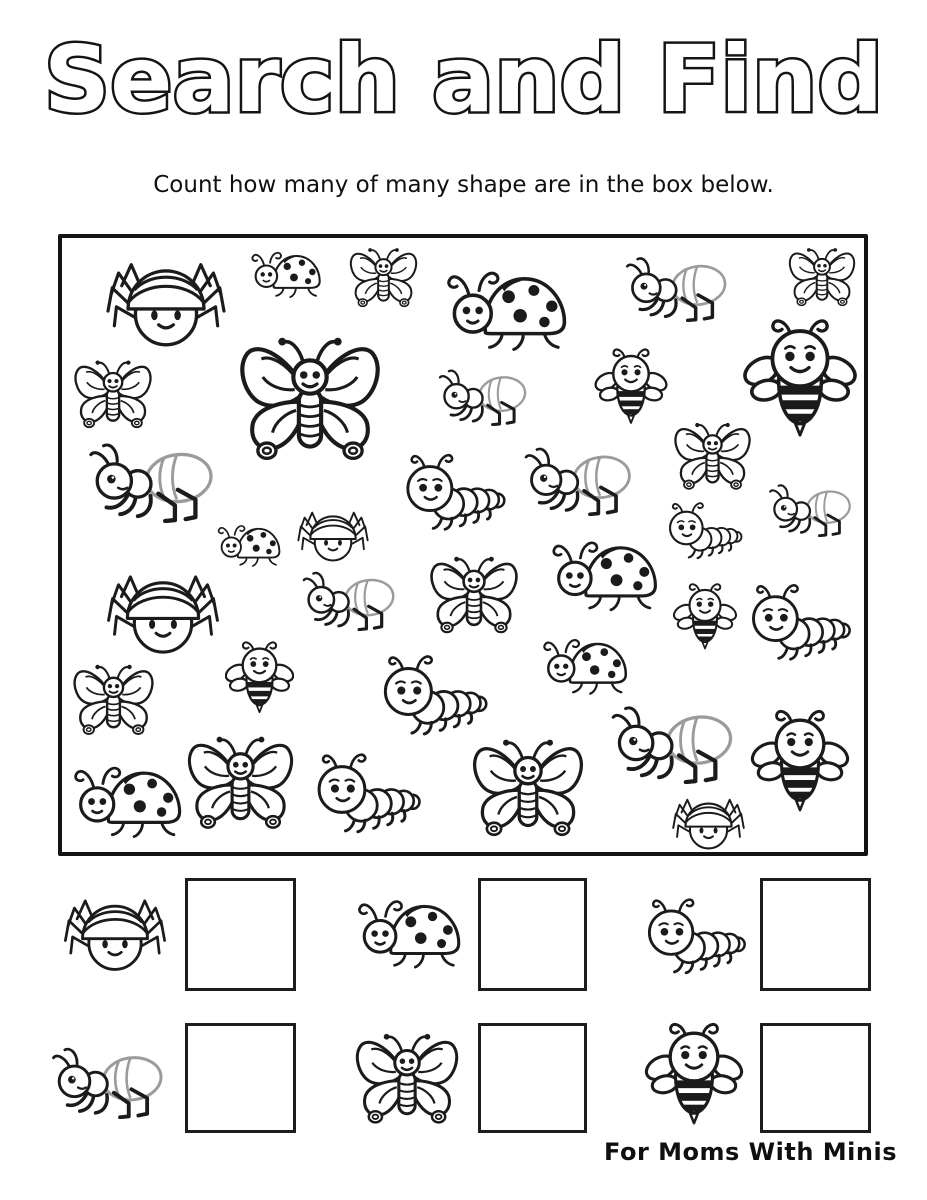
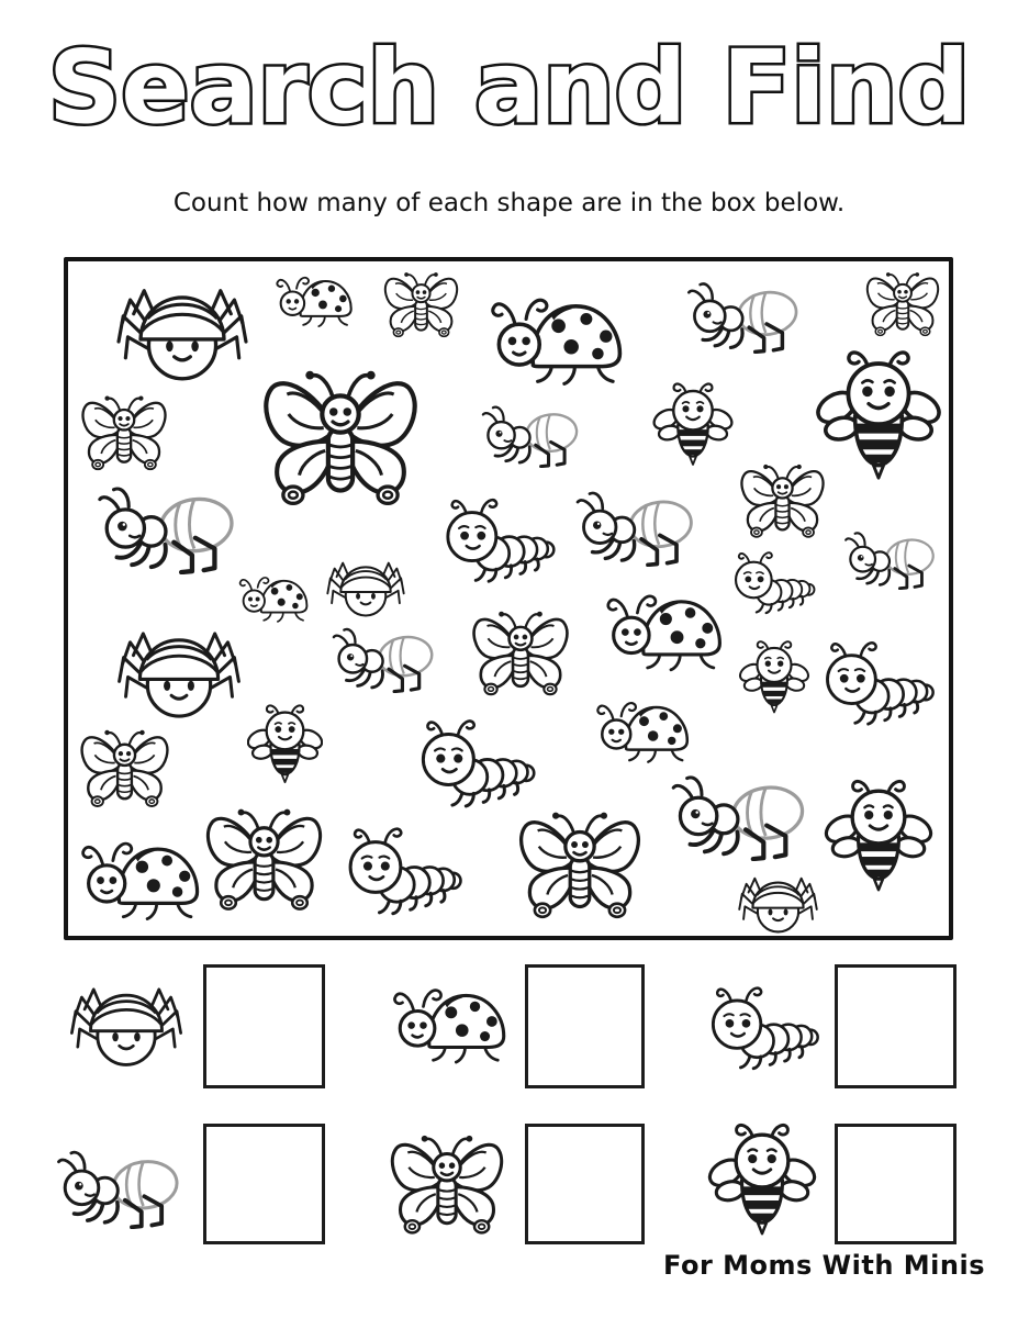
  Search and Find
- Count how many of many shape are in the box below.
+ Count how many of each shape are in the box below.
  For Moms With Minis
